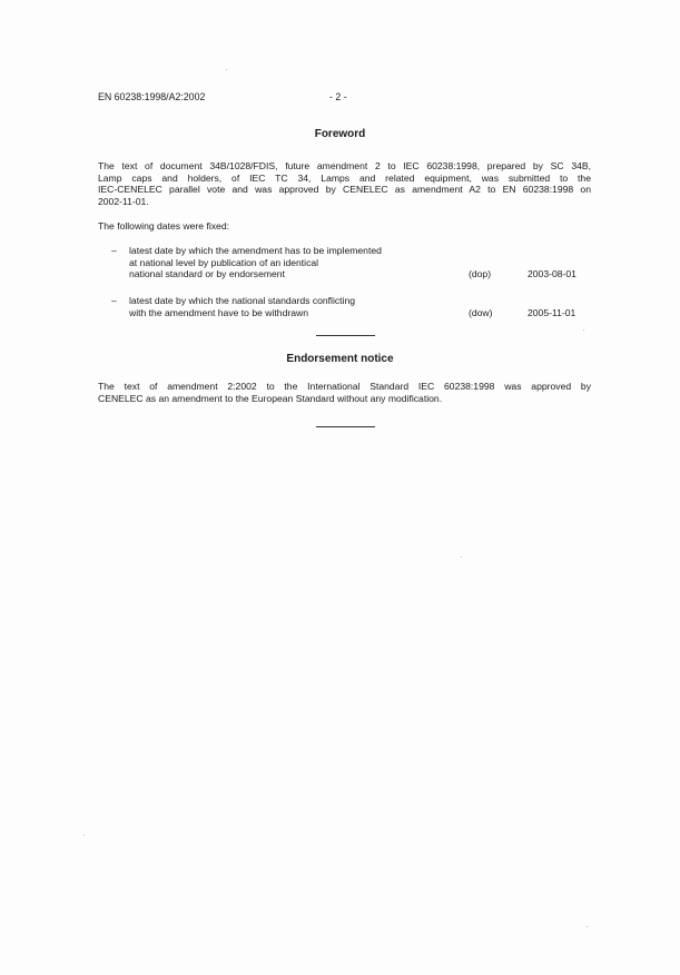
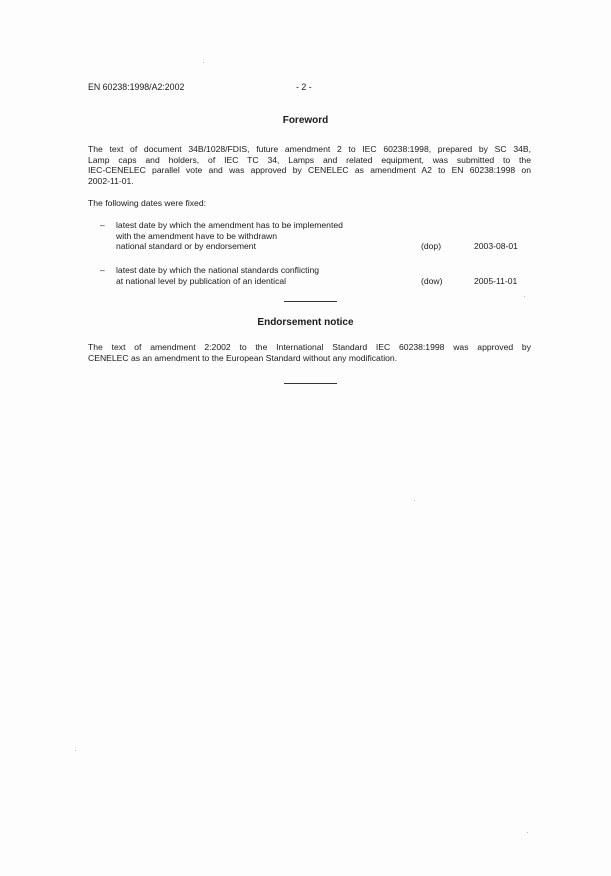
  EN 60238:1998/A2:2002
  - 2 -
  Foreword
  The text of document 34B/1028/FDIS, future amendment 2 to IEC 60238:1998, prepared by SC 34B,
  Lamp caps and holders, of IEC TC 34, Lamps and related equipment, was submitted to the
  IEC-CENELEC parallel vote and was approved by CENELEC as amendment A2 to EN 60238:1998 on
  2002-11-01.
  The following dates were fixed:
  –
  latest date by which the amendment has to be implemented
- at national level by publication of an identical
+ with the amendment have to be withdrawn
  national standard or by endorsement
  (dop)
  2003-08-01
  –
  latest date by which the national standards conflicting
- with the amendment have to be withdrawn
+ at national level by publication of an identical
  (dow)
  2005-11-01
  Endorsement notice
  The text of amendment 2:2002 to the International Standard IEC 60238:1998 was approved by
  CENELEC as an amendment to the European Standard without any modification.
